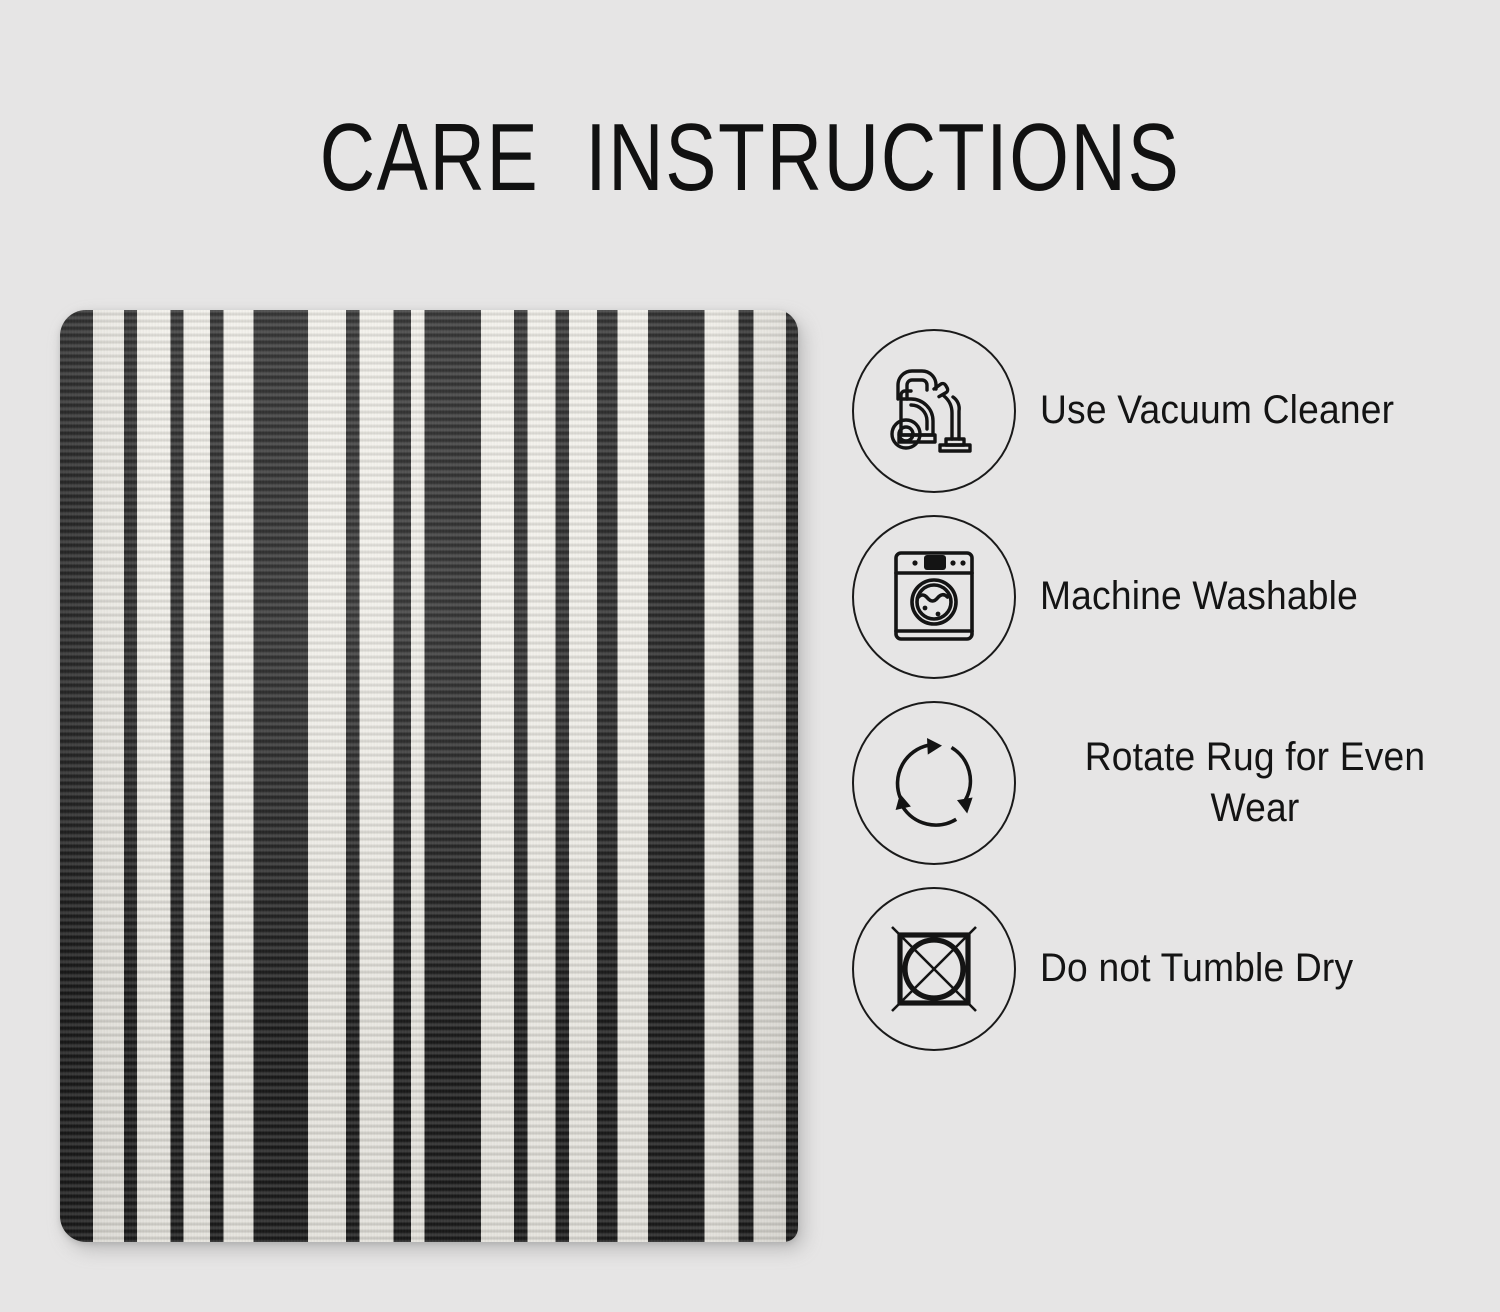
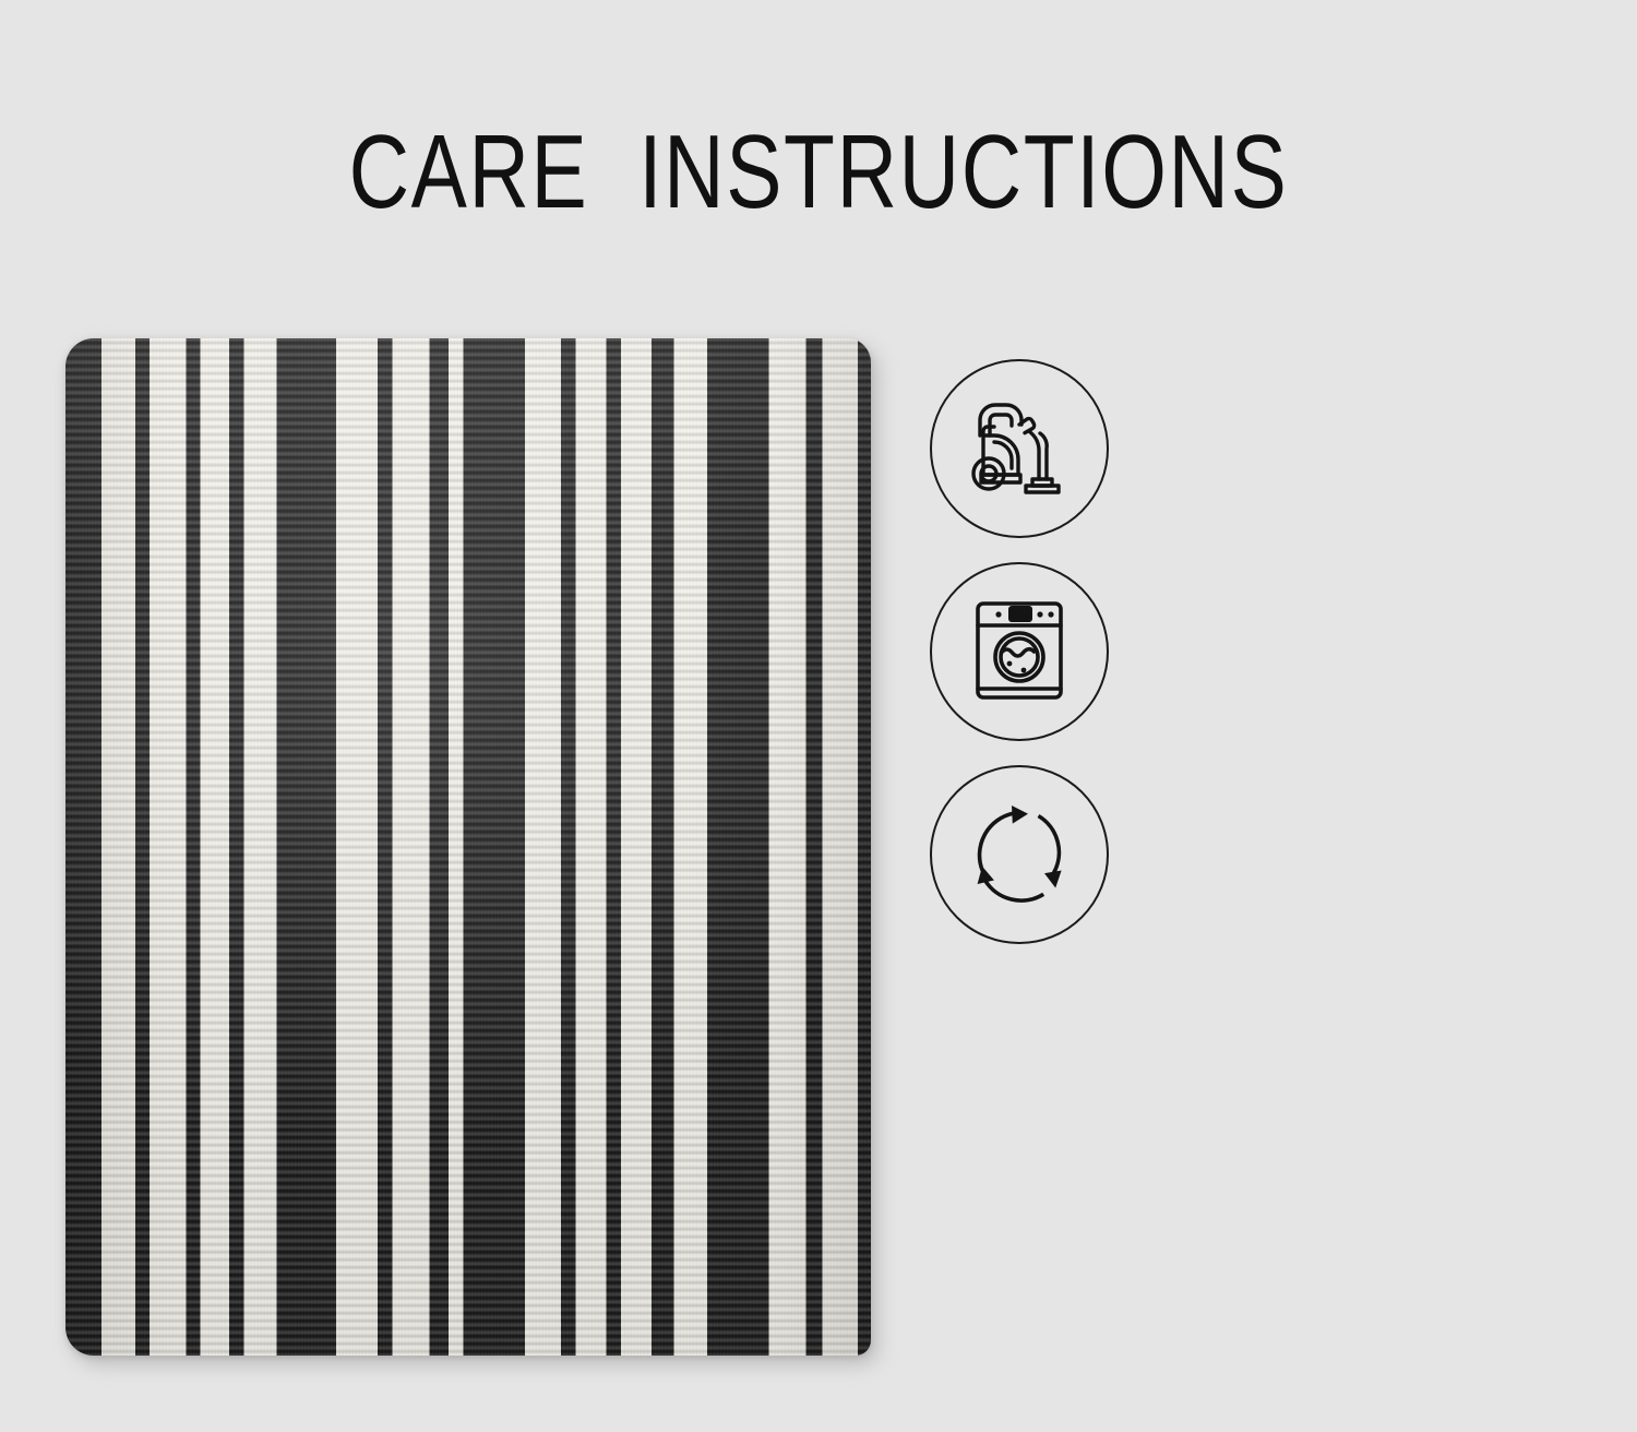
  CARE INSTRUCTIONS
- Use Vacuum Cleaner
- Machine Washable
- Rotate Rug for Even
- Wear
- Do not Tumble Dry
